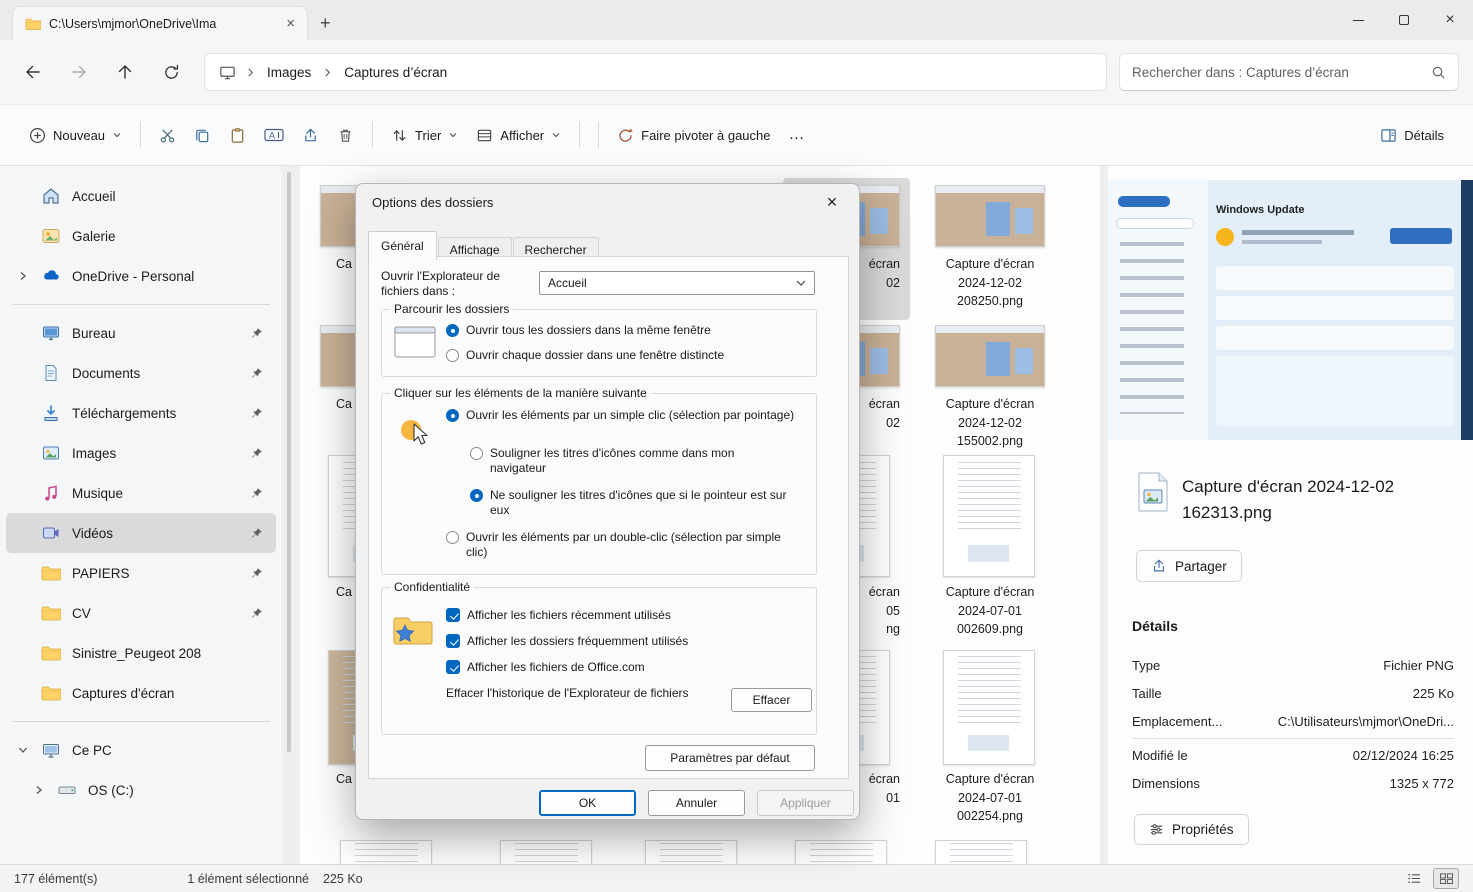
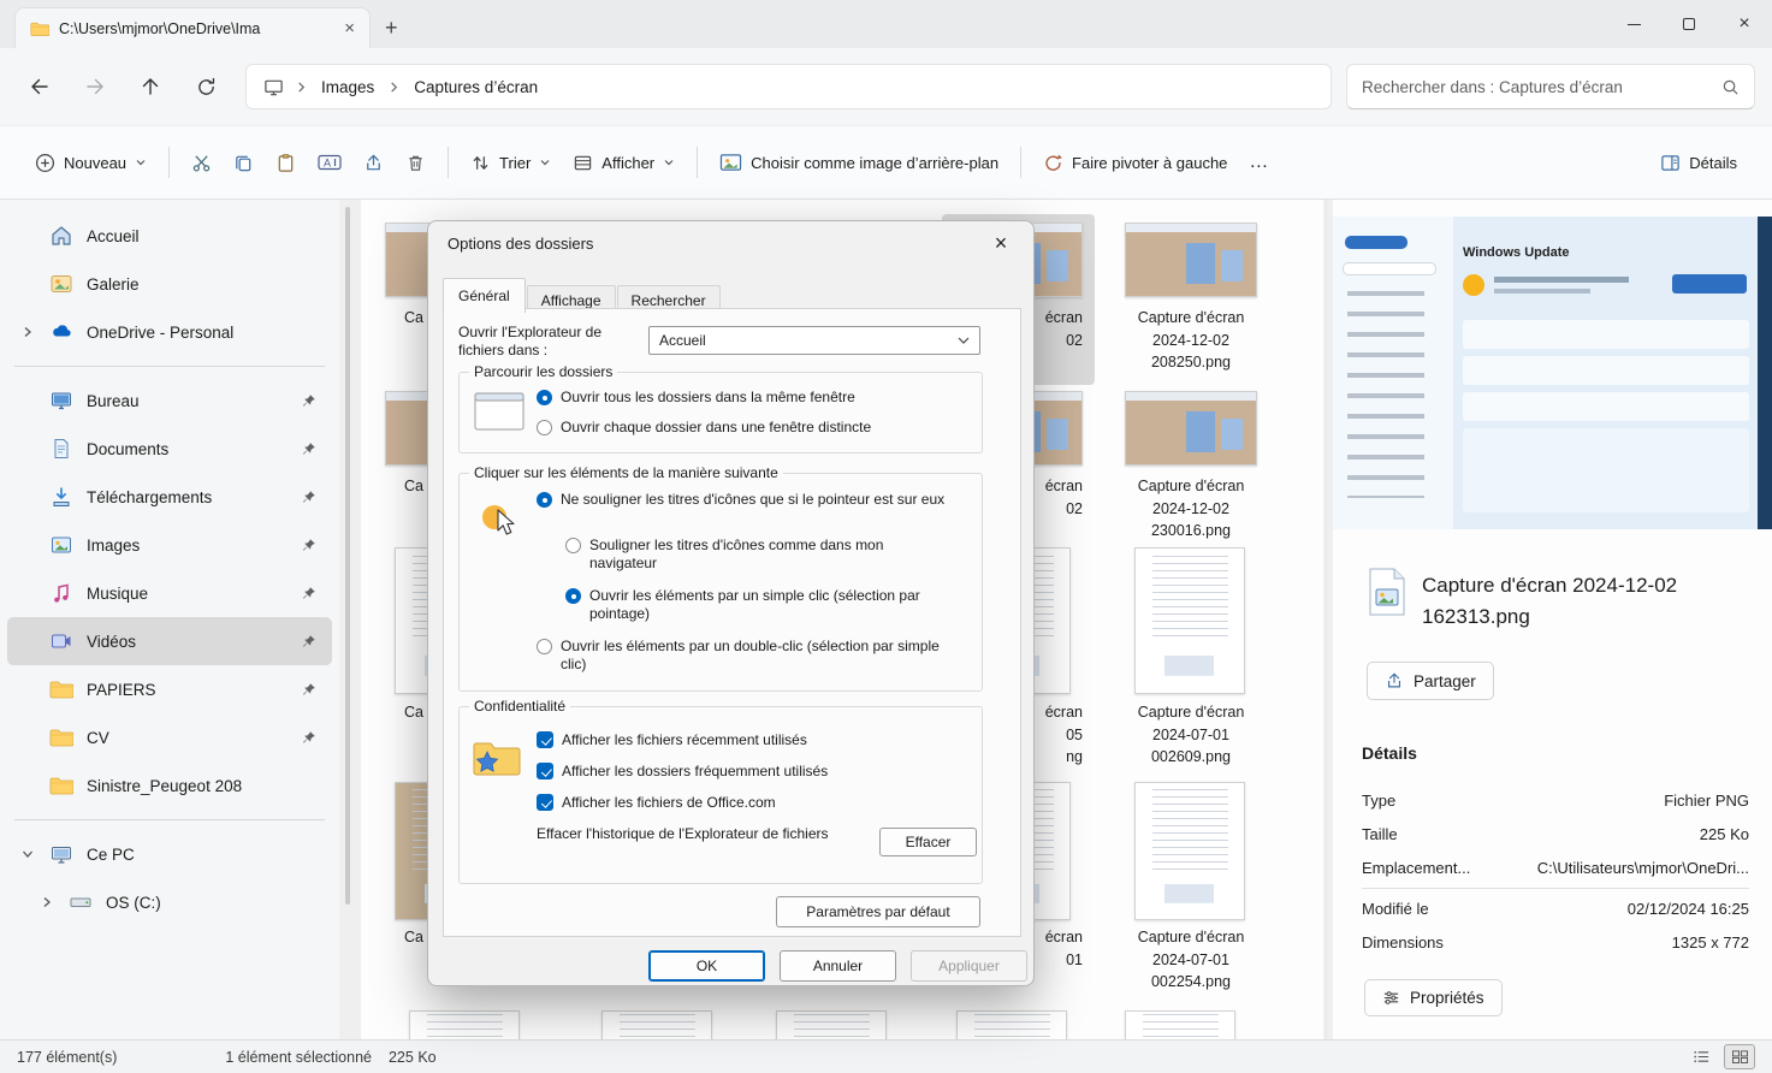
  C:\Users\mjmor\OneDrive\Ima
  ×
  +
  ×
  Images
  Captures d’écran
  Rechercher dans : Captures d’écran
  Nouveau
  A
  Trier
  Afficher
+ Choisir comme image d’arrière-plan
  Faire pivoter à gauche
  …
  Détails
  Accueil
  Galerie
  OneDrive - Personal
  Bureau
  Documents
  Téléchargements
  Images
  Musique
  Vidéos
  PAPIERS
  CV
  Sinistre_Peugeot 208
- Captures d'écran
  Ce PC
  OS (C:)
  Ca
  Ca
  Ca
  Ca
  écran
  02
  écran
  02
  écran
  05
  ng
  écran
  01
  Capture d'écran
  2024-12-02
  208250.png
  Capture d'écran
  2024-12-02
- 155002.png
+ 230016.png
  Capture d'écran
  2024-07-01
  002609.png
  Capture d'écran
  2024-07-01
  002254.png
  Windows Update
  Capture d'écran 2024-12-02 162313.png
  Partager
  Détails
  Type
  Fichier PNG
  Taille
  225 Ko
  Emplacement...
  C:\Utilisateurs\mjmor\OneDri...
  Modifié le
  02/12/2024 16:25
  Dimensions
  1325 x 772
  Propriétés
  177 élément(s)
  1 élément sélectionné
  225 Ko
  Options des dossiers
  ×
  Général
  Affichage
  Rechercher
  Ouvrir l'Explorateur de fichiers dans :
  Accueil
  Parcourir les dossiers
  Ouvrir tous les dossiers dans la même fenêtre
  Ouvrir chaque dossier dans une fenêtre distincte
  Cliquer sur les éléments de la manière suivante
- Ouvrir les éléments par un simple clic (sélection par pointage)
+ Ne souligner les titres d'icônes que si le pointeur est sur eux
  Souligner les titres d'icônes comme dans mon navigateur
- Ne souligner les titres d'icônes que si le pointeur est sur eux
+ Ouvrir les éléments par un simple clic (sélection par pointage)
  Ouvrir les éléments par un double-clic (sélection par simple clic)
  Confidentialité
  Afficher les fichiers récemment utilisés
  Afficher les dossiers fréquemment utilisés
  Afficher les fichiers de Office.com
  Effacer l'historique de l'Explorateur de fichiers
  Effacer
  Paramètres par défaut
  OK
  Annuler
  Appliquer
